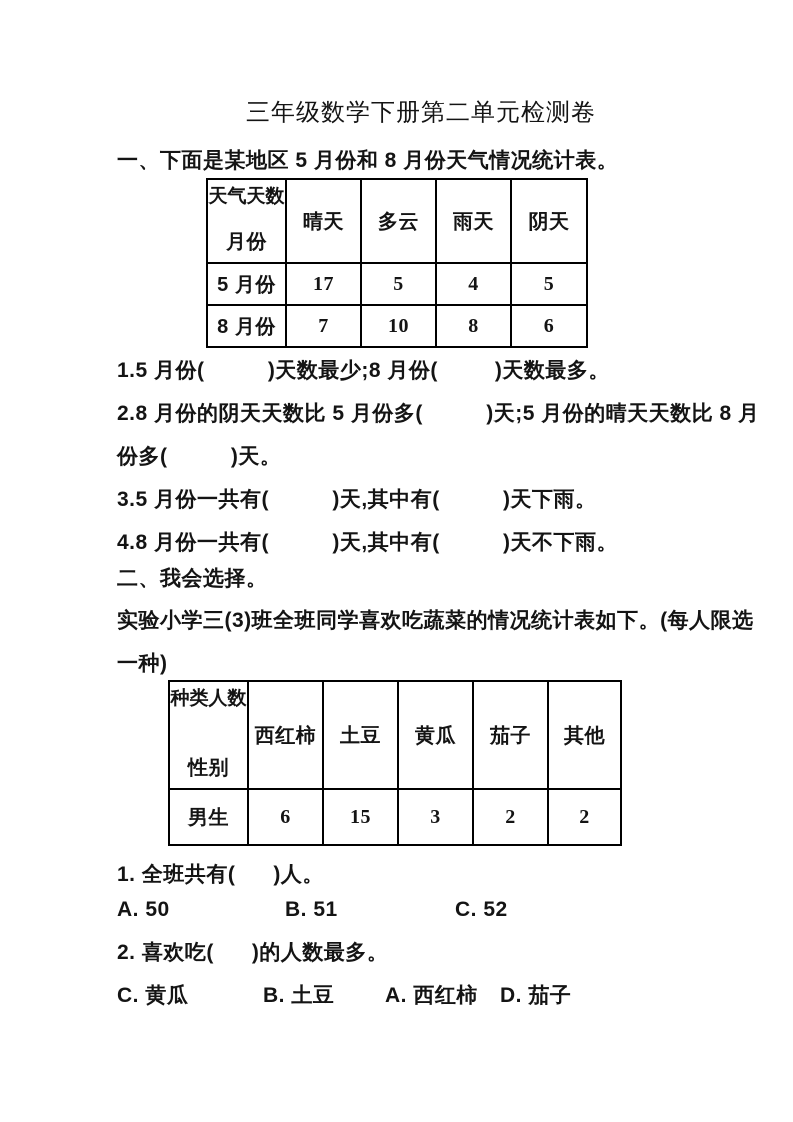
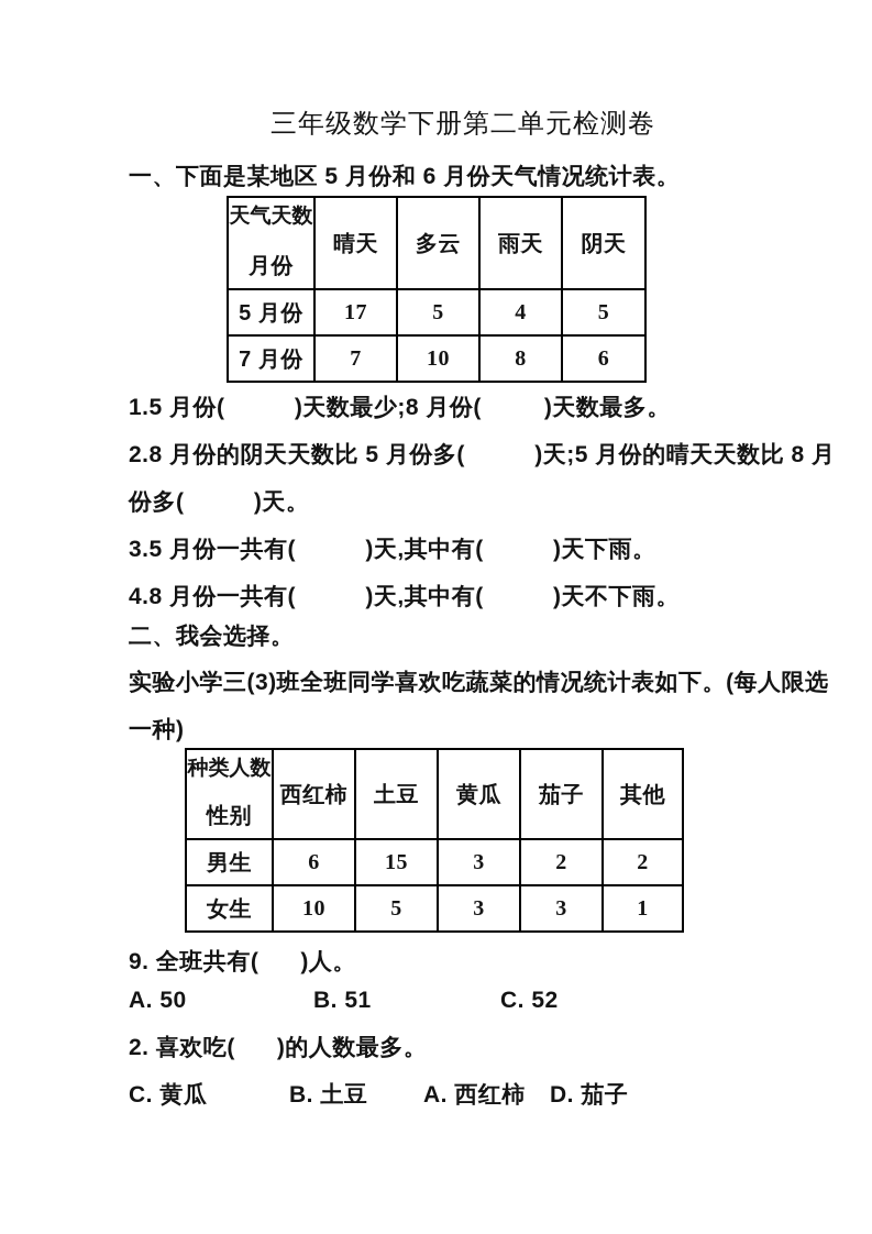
  三年级数学下册第二单元检测卷
- 一、下面是某地区 5 月份和 8 月份天气情况统计表。
+ 一、下面是某地区 5 月份和 6 月份天气情况统计表。
  天气天数 月份	晴天	多云	雨天	阴天
  5 月份	17	5	4	5
- 8 月份	7	10	8	6
+ 7 月份	7	10	8	6
  1.5 月份( )天数最少;8 月份( )天数最多。
  2.8 月份的阴天天数比 5 月份多( )天;5 月份的晴天天数比 8 月
  份多( )天。
  3.5 月份一共有( )天,其中有( )天下雨。
  4.8 月份一共有( )天,其中有( )天不下雨。
  二、我会选择。
  实验小学三(3)班全班同学喜欢吃蔬菜的情况统计表如下。(每人限选
  一种)
  种类人数 性别	西红柿	土豆	黄瓜	茄子	其他
  男生	6	15	3	2	2
+ 女生	10	5	3	3	1
- 1. 全班共有( )人。
+ 9. 全班共有( )人。
  A. 50
  B. 51
  C. 52
  2. 喜欢吃( )的人数最多。
  C. 黄瓜
  B. 土豆
  A. 西红柿
  D. 茄子
